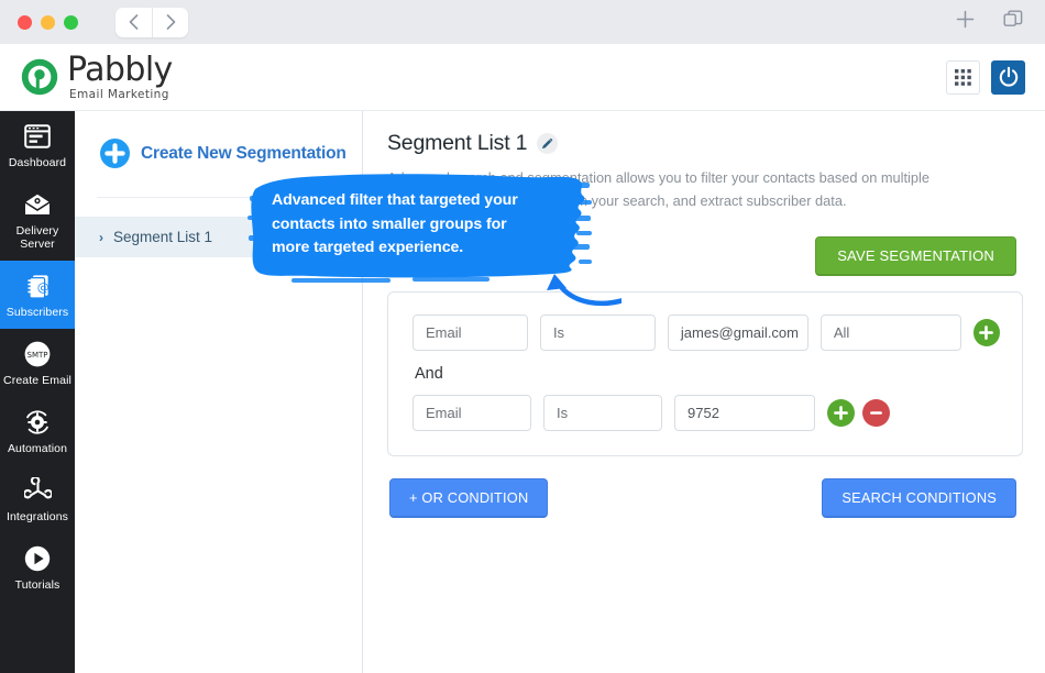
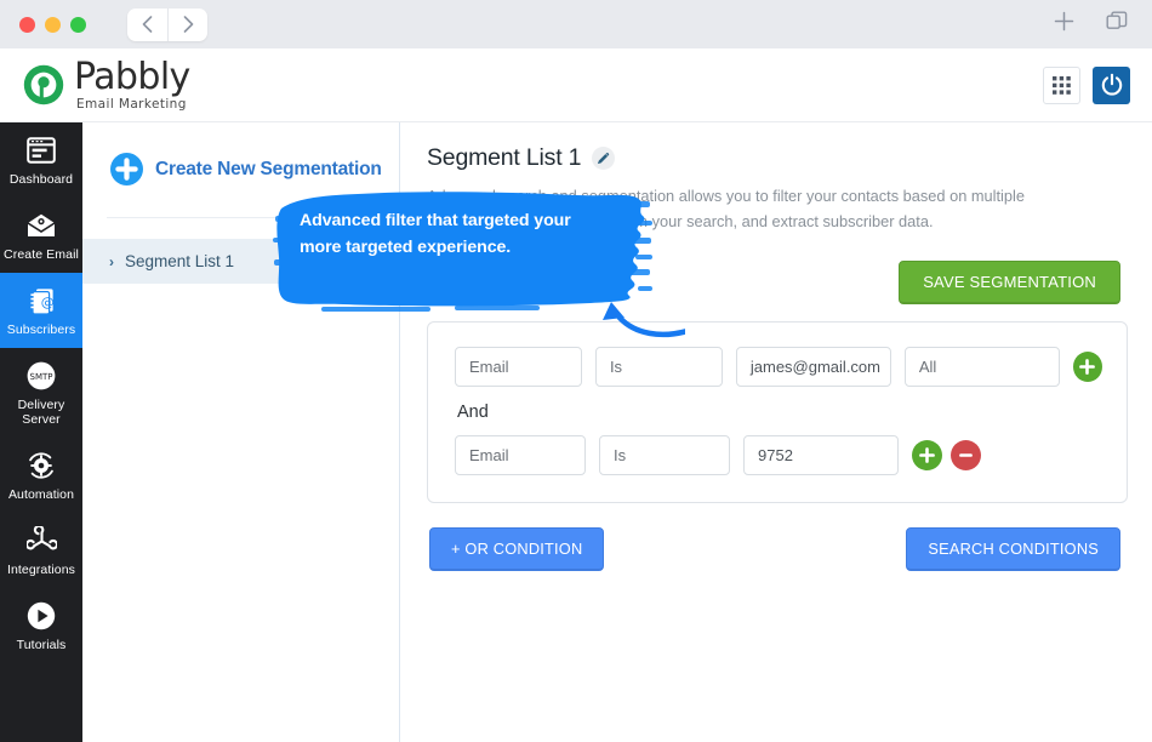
  Pabbly
  Email Marketing
  Dashboard
- Delivery Server
+ Create Email
  @
  Subscribers
  SMTP
- Create Email
+ Delivery Server
  Automation
  Integrations
  Tutorials
  Create New Segmentation
  ›
  Segment List 1
  Segment List 1
  SAVE SEGMENTATION
  Email
  Is
  james@gmail.com
  All
  And
  Email
  Is
  9752
  + OR CONDITION
  SEARCH CONDITIONS
  Advanced filter that targeted your
- contacts into smaller groups for
  more targeted experience.
